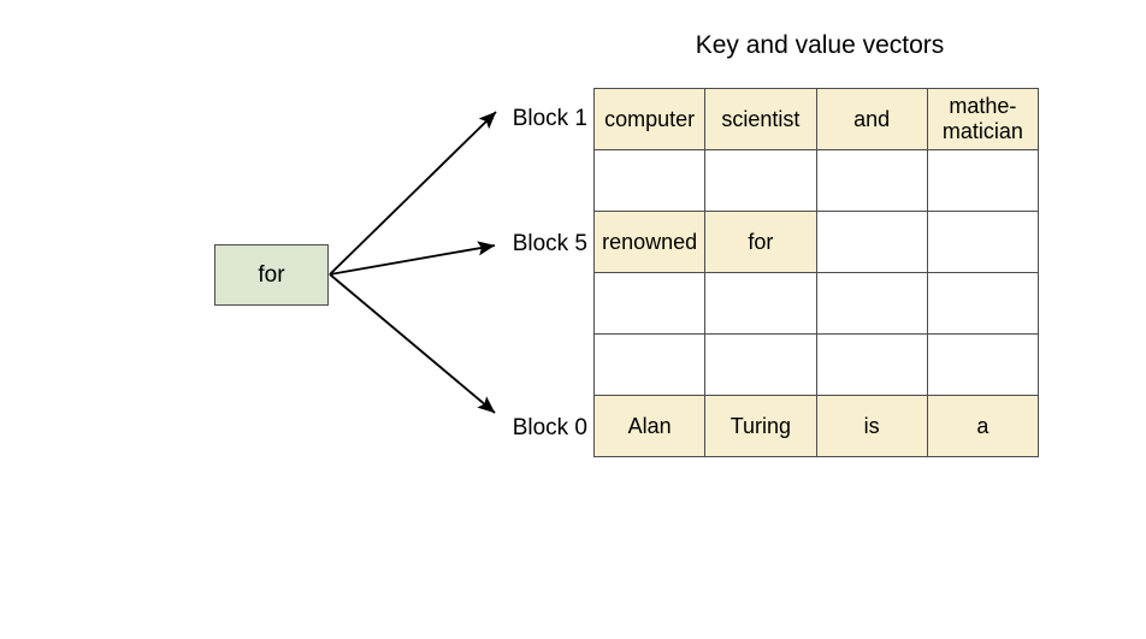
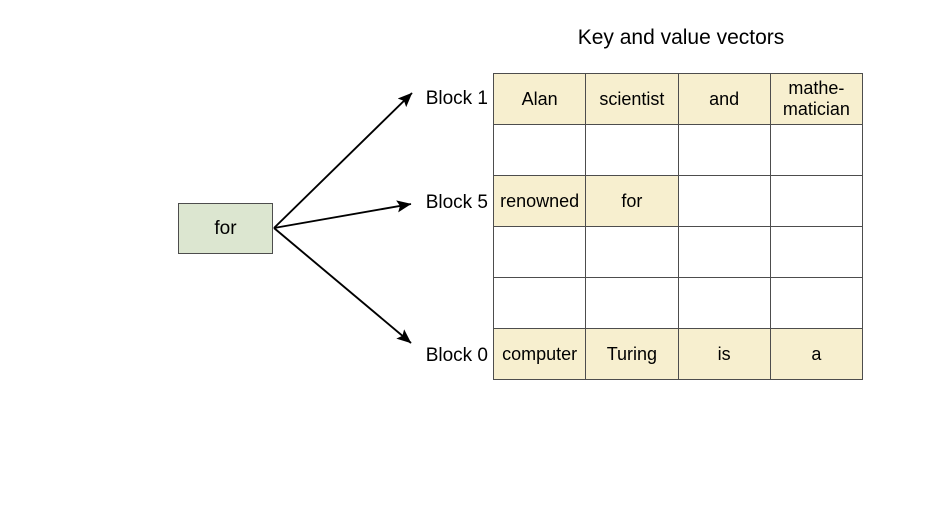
  Key and value vectors
  for
  Block 1
  Block 5
  Block 0
- computer	scientist	and	mathe-matician
+ Alan	scientist	and	mathe-matician
  renowned	for
- Alan	Turing	is	a
+ computer	Turing	is	a
